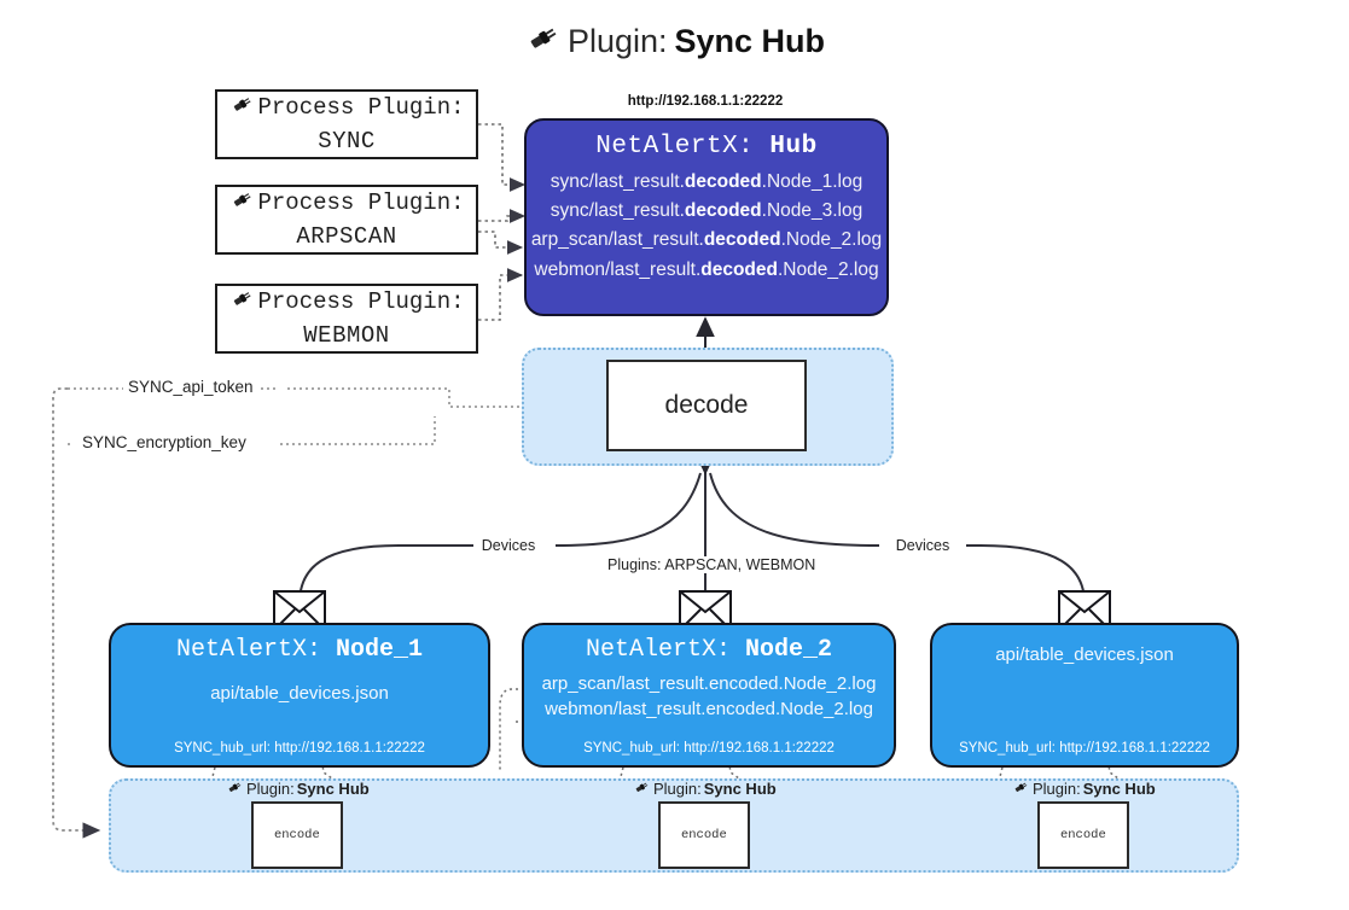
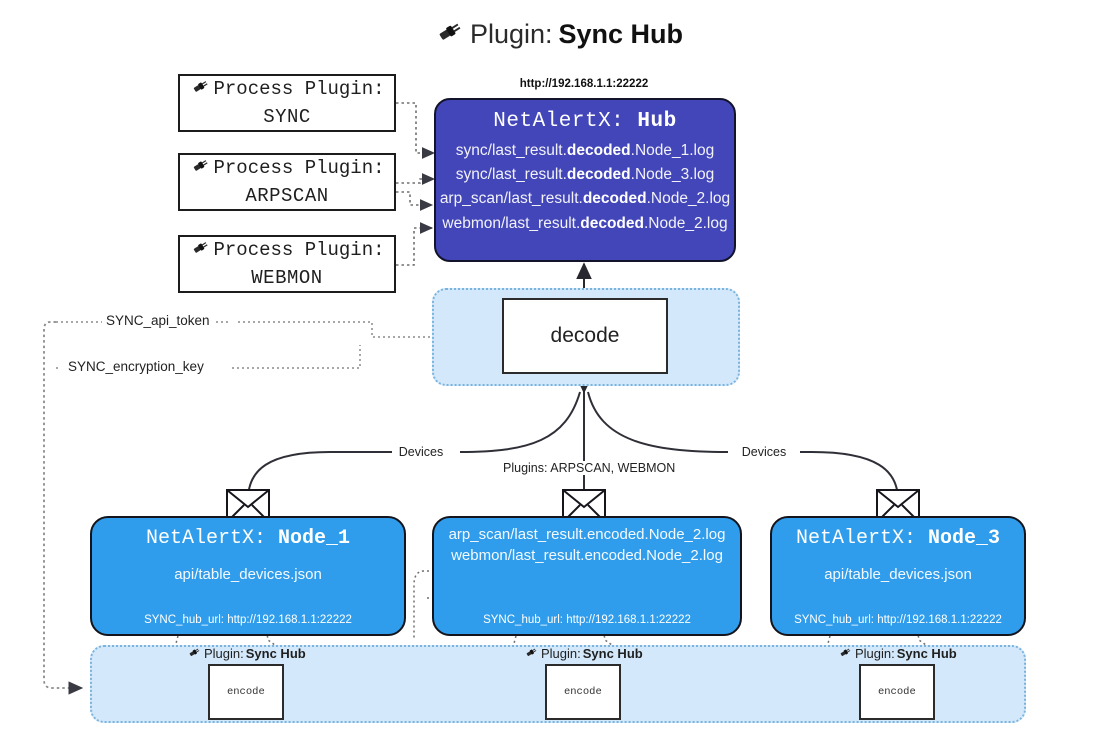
  Plugin:
  Sync Hub
  Process Plugin:
  SYNC
  Process Plugin:
  ARPSCAN
  Process Plugin:
  WEBMON
  http://192.168.1.1:22222
  NetAlertX: Hub
  sync/last_result.decoded.Node_1.log
  sync/last_result.decoded.Node_3.log
  arp_scan/last_result.decoded.Node_2.log
  webmon/last_result.decoded.Node_2.log
  decode
  SYNC_api_token
  SYNC_encryption_key
  Devices
  Plugins: ARPSCAN, WEBMON
  Devices
  NetAlertX: Node_1
  api/table_devices.json
  SYNC_hub_url: http://192.168.1.1:22222
- NetAlertX: Node_2
  arp_scan/last_result.encoded.Node_2.log
  webmon/last_result.encoded.Node_2.log
  SYNC_hub_url: http://192.168.1.1:22222
+ NetAlertX: Node_3
  api/table_devices.json
  SYNC_hub_url: http://192.168.1.1:22222
  Plugin:
  Sync Hub
  encode
  Plugin:
  Sync Hub
  encode
  Plugin:
  Sync Hub
  encode
